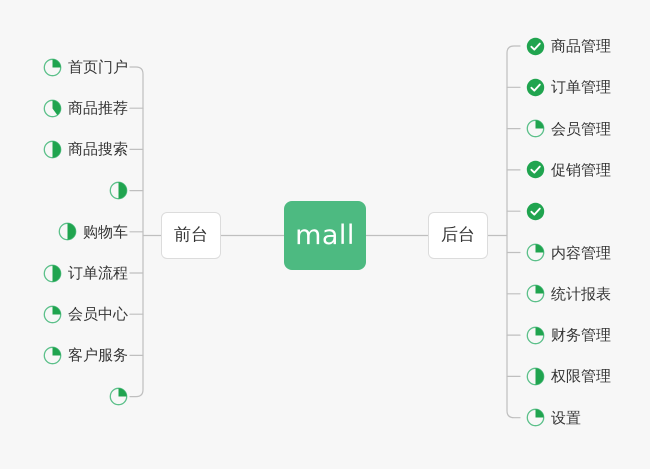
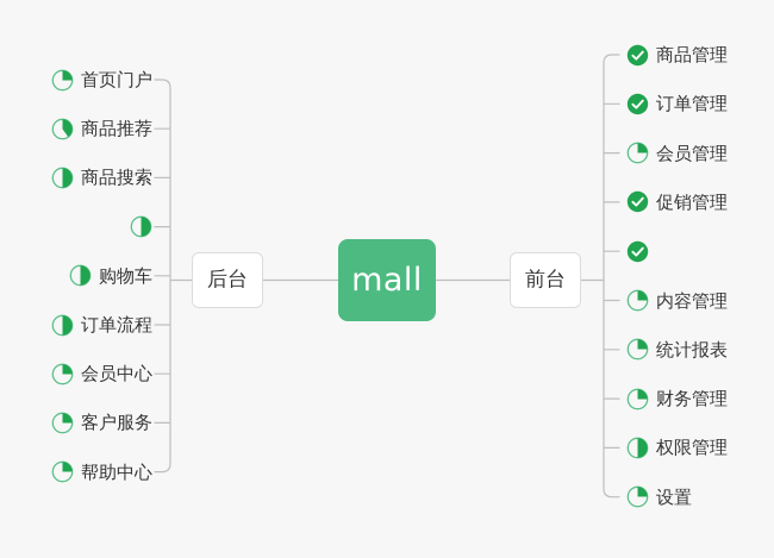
- 前台
+ 后台
  mall
- 后台
+ 前台
  首页门户
  商品推荐
  商品搜索
  购物车
  订单流程
  会员中心
  客户服务
+ 帮助中心
  商品管理
  订单管理
  会员管理
  促销管理
  内容管理
  统计报表
  财务管理
  权限管理
  设置
